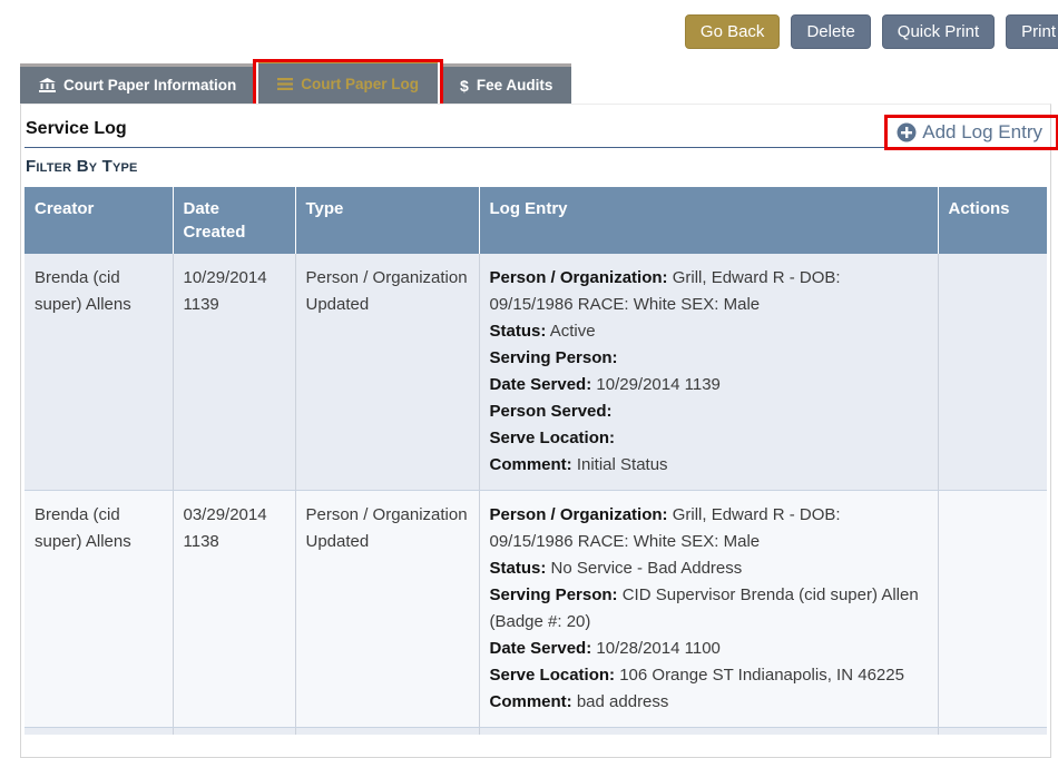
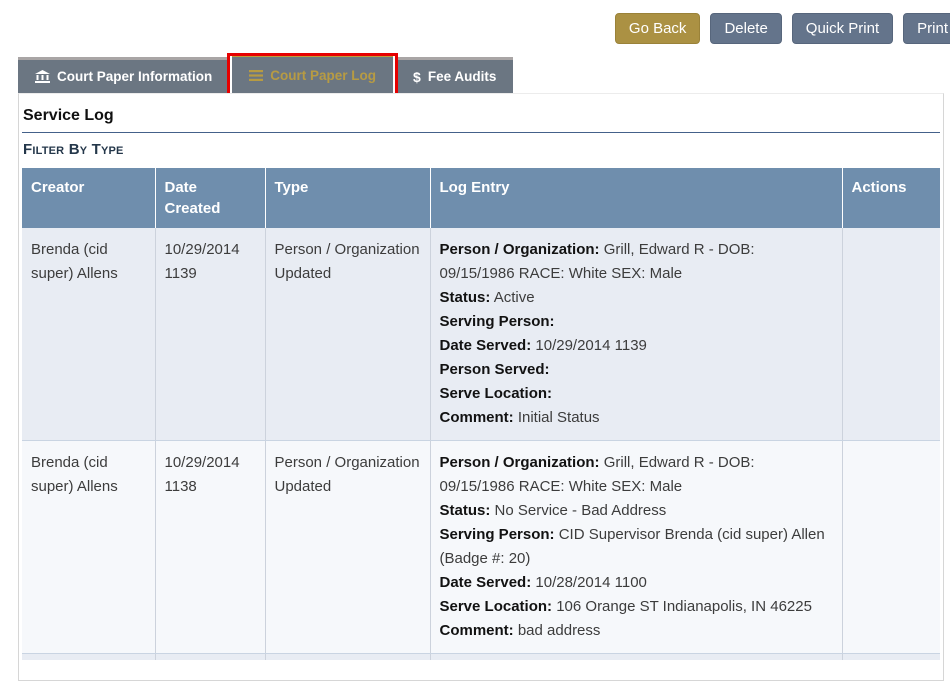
  Go Back
  Delete
  Quick Print
  Print
  Court Paper Information
  Court Paper Log
  $
  Fee Audits
  Service Log
- Add Log Entry
  Filter By Type
  Creator	Date Created	Type	Log Entry	Actions
  Brenda (cid super) Allens	10/29/2014 1139	Person / Organization Updated	Person / Organization: Grill, Edward R - DOB: 09/15/1986 RACE: White SEX: Male Status: Active Serving Person: Date Served: 10/29/2014 1139 Person Served: Serve Location: Comment: Initial Status
- Brenda (cid super) Allens	03/29/2014 1138	Person / Organization Updated	Person / Organization: Grill, Edward R - DOB: 09/15/1986 RACE: White SEX: Male Status: No Service - Bad Address Serving Person: CID Supervisor Brenda (cid super) Allen (Badge #: 20) Date Served: 10/28/2014 1100 Serve Location: 106 Orange ST Indianapolis, IN 46225 Comment: bad address
+ Brenda (cid super) Allens	10/29/2014 1138	Person / Organization Updated	Person / Organization: Grill, Edward R - DOB: 09/15/1986 RACE: White SEX: Male Status: No Service - Bad Address Serving Person: CID Supervisor Brenda (cid super) Allen (Badge #: 20) Date Served: 10/28/2014 1100 Serve Location: 106 Orange ST Indianapolis, IN 46225 Comment: bad address
